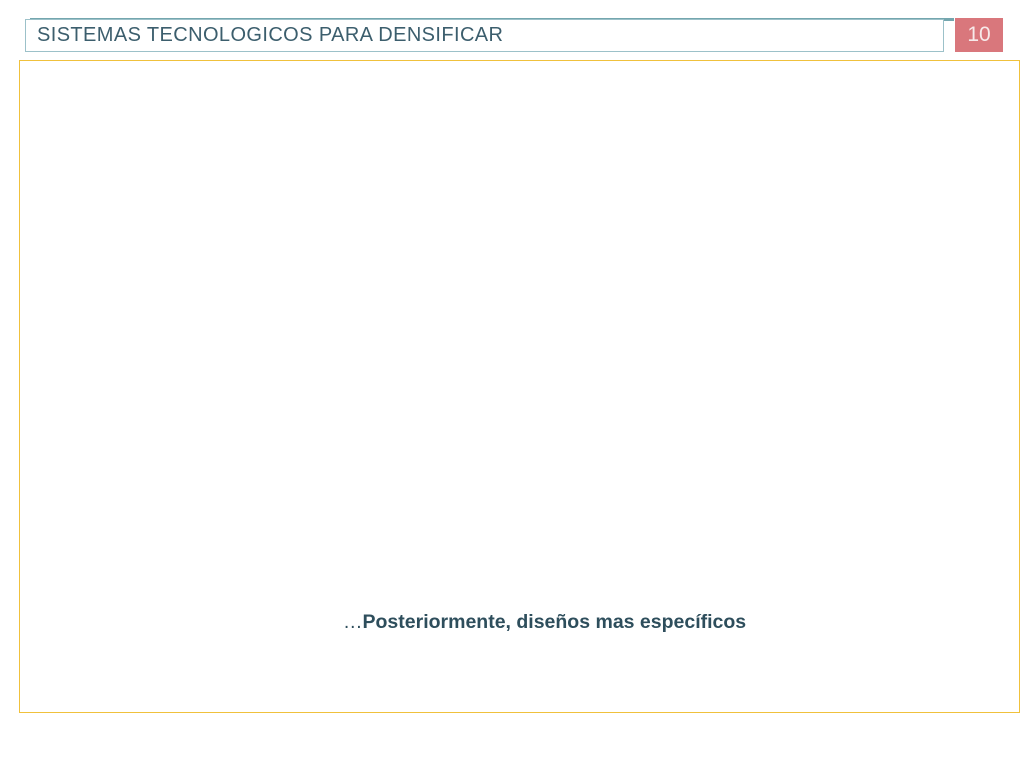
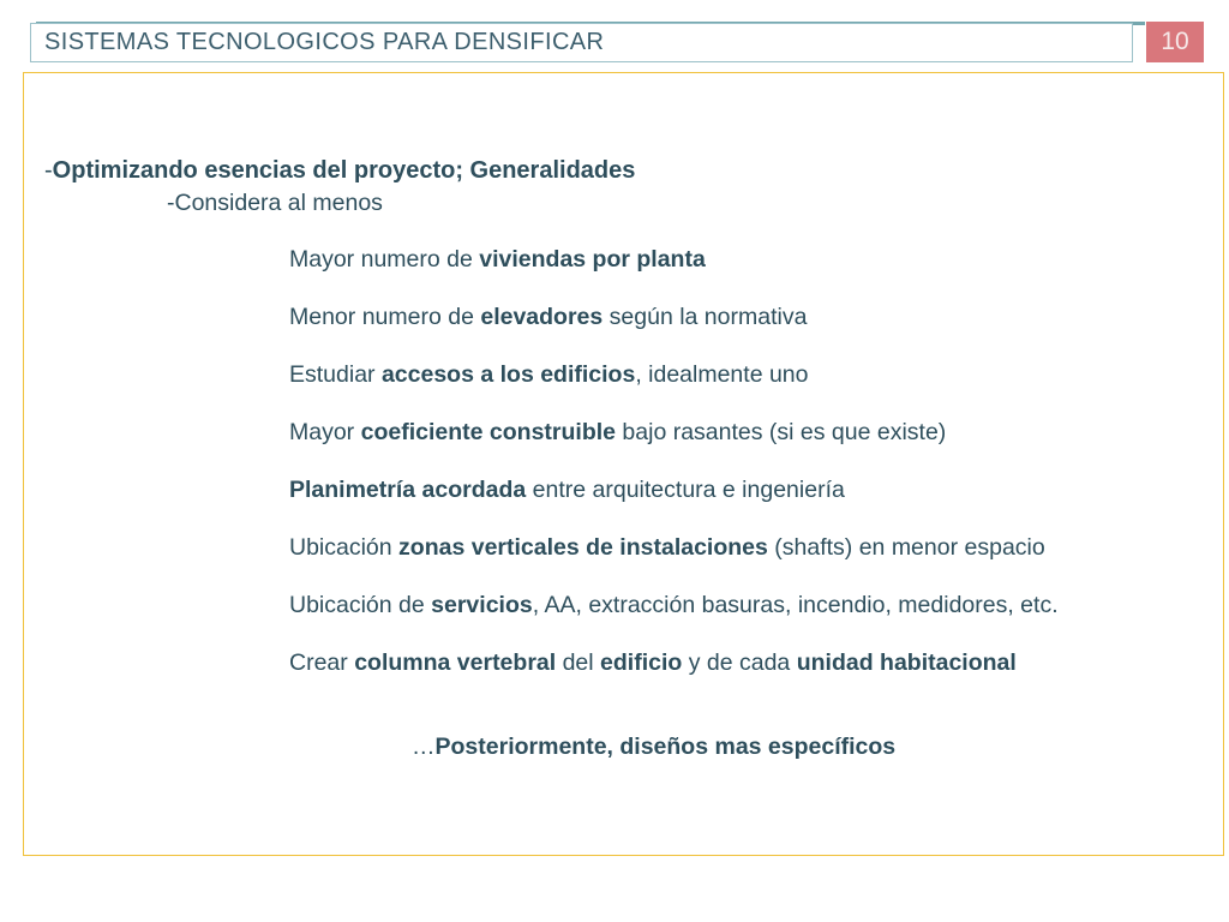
  SISTEMAS TECNOLOGICOS PARA DENSIFICAR
  10
+ -Optimizando esencias del proyecto; Generalidades
+ -Considera al menos
+ Mayor numero de viviendas por planta
+ Menor numero de elevadores según la normativa
+ Estudiar accesos a los edificios, idealmente uno
+ Mayor coeficiente construible bajo rasantes (si es que existe)
+ Planimetría acordada entre arquitectura e ingeniería
+ Ubicación zonas verticales de instalaciones (shafts) en menor espacio
+ Ubicación de servicios, AA, extracción basuras, incendio, medidores, etc.
+ Crear columna vertebral del edificio y de cada unidad habitacional
  …Posteriormente, diseños mas específicos
